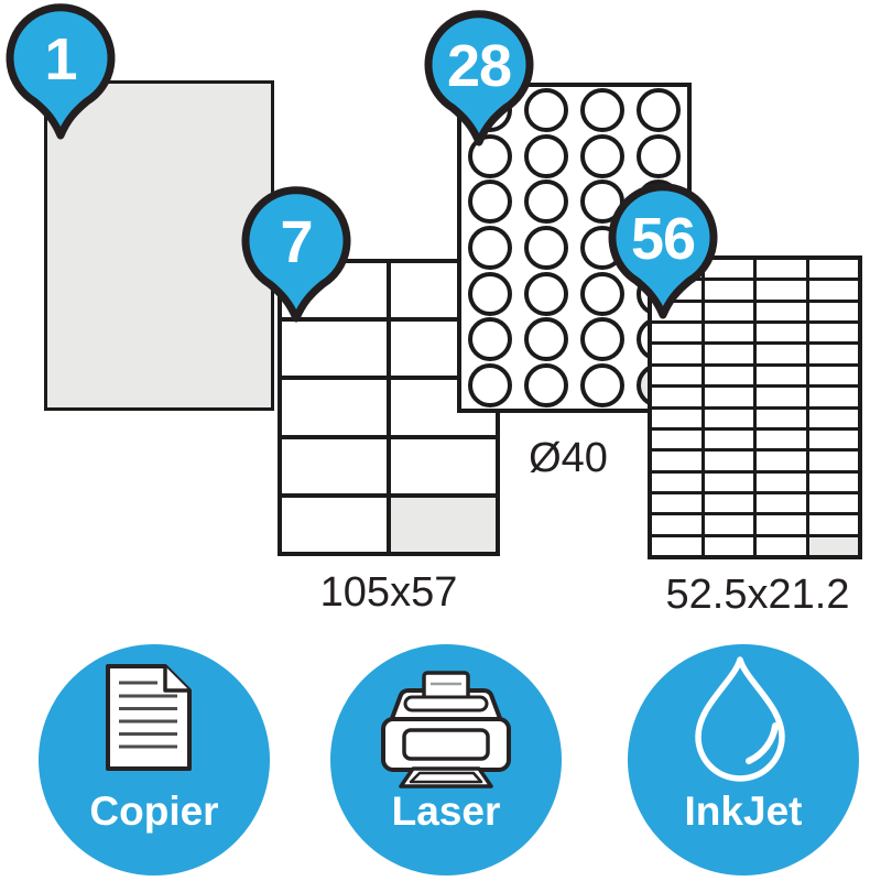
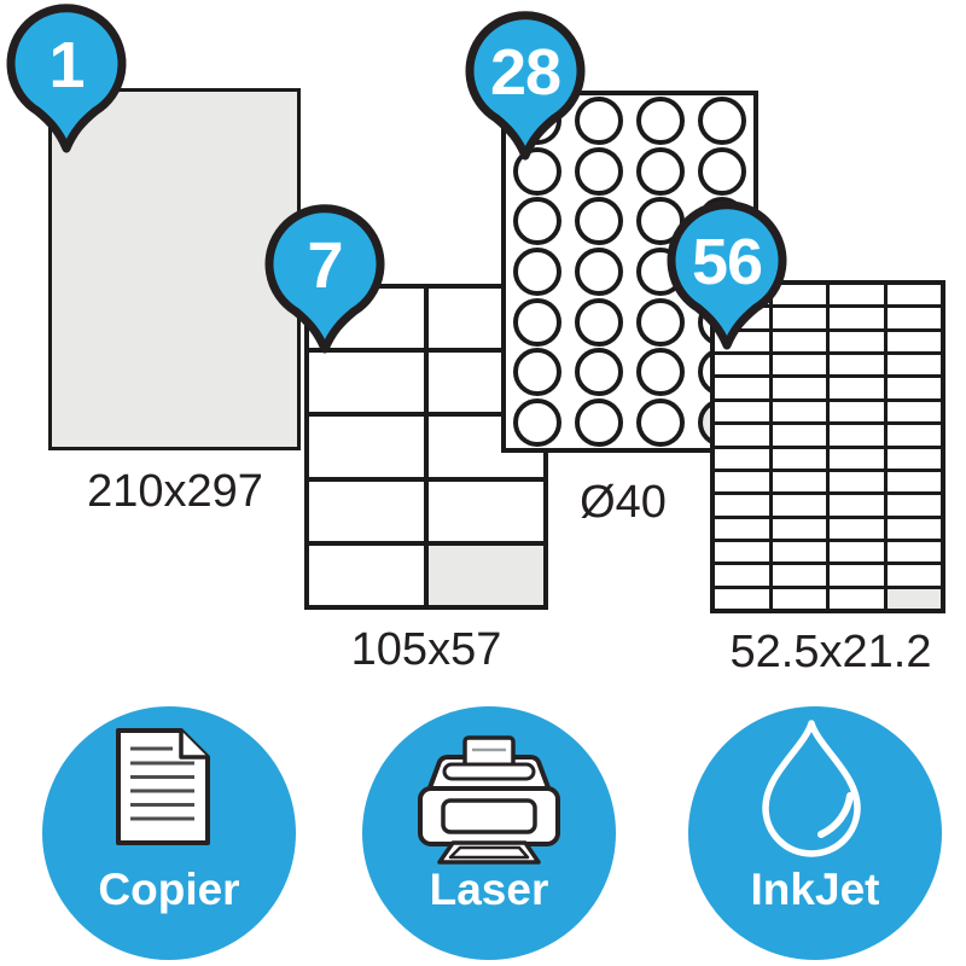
+ 210x297
  105x57
  Ø40
  52.5x21.2
  1
  7
  28
  56
  Copier
  Laser
  InkJet
